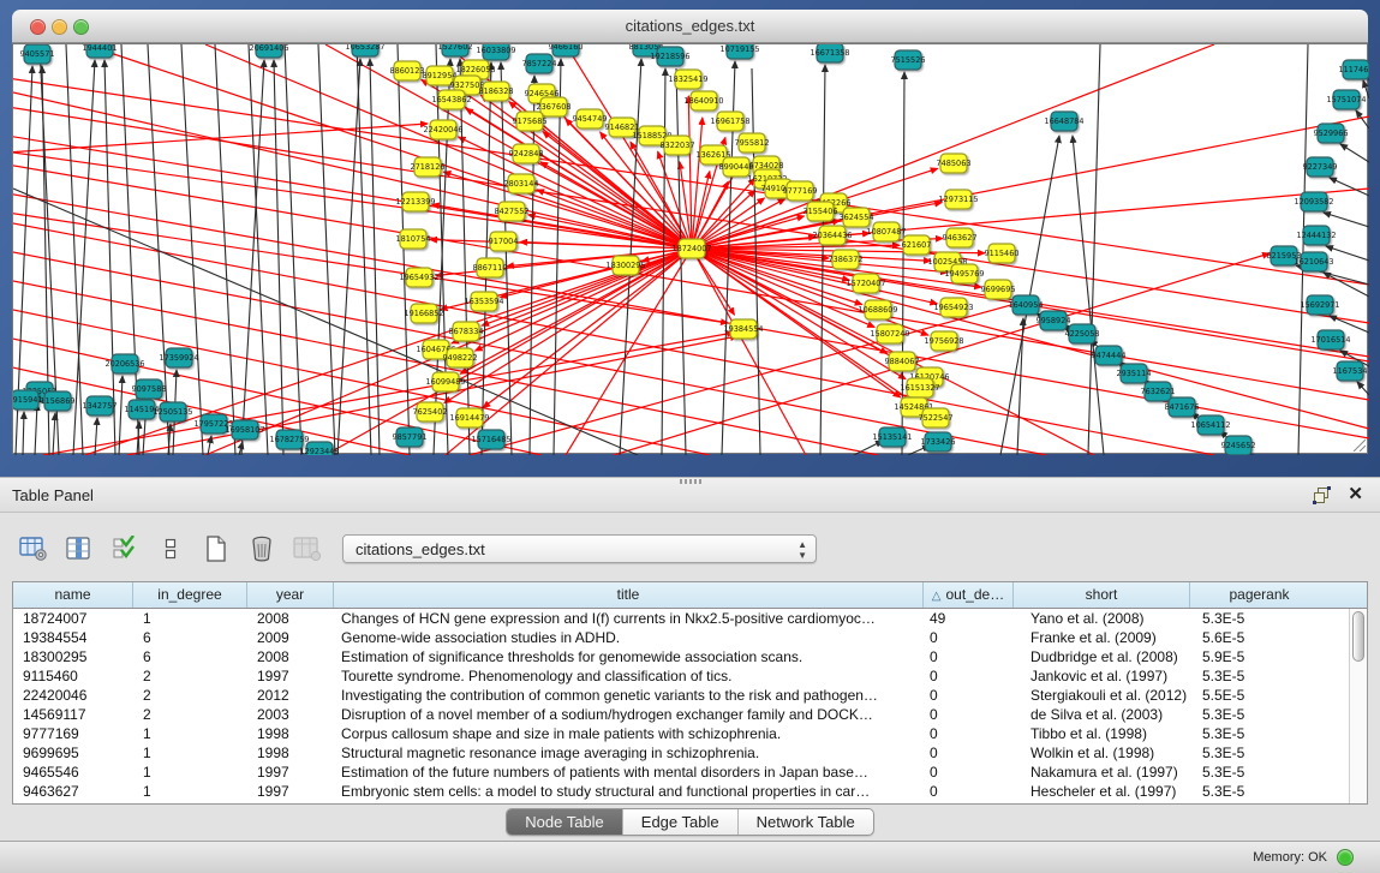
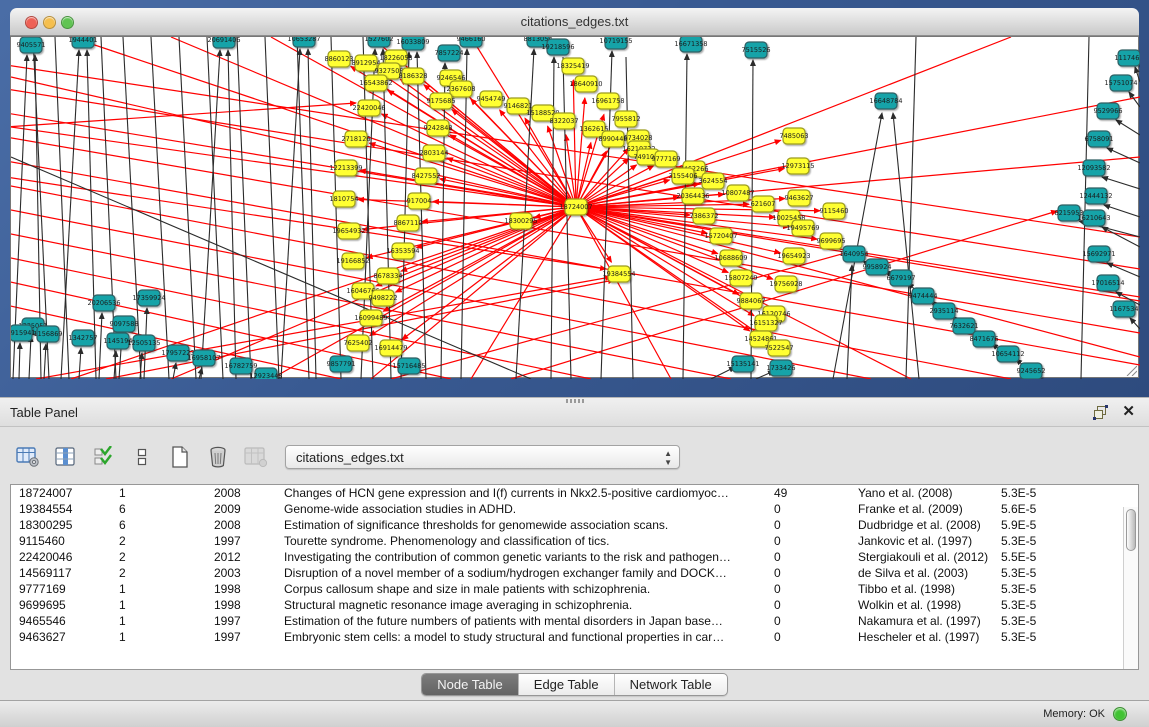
  citations_edges.txt
  9405571
  1944401
  20691406
  10653287
  1527602
  16033809
  7857224
  9466160
  881305
  19218596
  10719155
  16671358
  7515526
  8860123
  8912954
  18226058
  9327508
  8186328
  9246546
  16543862
  2367608
  9175685
  22420046
  9242848
  2718126
  2803144
  12213399
  8427552
  1810754
  917004
  8867110
  9454749
  9146821
  1518852
  18325419
  18640910
  16961758
  8322037
  7955812
  1362615
  8990448
  6734028
  74910
  7485063
  12973115
  9777169
  3155406
  3624554
  10807487
  20364436
  9463627
  621607
  9115460
  7386372
  10025458
  19495769
  9699695
  15720407
  10688609
  19654923
  15807249
  19756928
  9884067
  19384554
  16120746
  16151327
  14524861
  7522547
  18300295
  19654932
  19166852
  16353594
  8678334
  160467
  9498222
  16099489
  7625402
  16914479
  915941
  1156869
  1342757
  20206536
  17359924
  9097588
  1145194
  12505135
  17957223
  16958107
  16782759
  12923448
  9857791
  15716485
  15135141
  1733426
  1640954
  9958924
- 4225058
+ 6679197
  9474444
  2935114
  7632621
  8471676
  10654112
  9245652
  16648784
  111746
  15751074
  9529966
- 9227349
+ 6758091
  12093582
  12444132
  8215953
  16210643
  15692971
  17016514
  1167534
  18724007
  Table Panel
  ✕
  citations_edges.txt
  ▲
  ▼
- name
- in_degree
- year
- title
- △ out_de…
- short
- pagerank
  18724007
  1
  2008
  Changes of HCN gene expression and I(f) currents in Nkx2.5-positive cardiomyoc…
  49
  Yano et al. (2008)
  5.3E-5
  19384554
  6
  2009
  Genome-wide association studies in ADHD.
  0
  Franke et al. (2009)
  5.6E-5
  18300295
  6
  2008
  Estimation of significance thresholds for genomewide association scans.
  0
  Dudbridge et al. (2008)
  5.9E-5
  9115460
  2
  1997
  Tourette syndrome. Phenomenology and classification of tics.
  0
  Jankovic et al. (1997)
  5.3E-5
  22420046
  2
  2012
  Investigating the contribution of common genetic variants to the risk and pathogen…
  0
  Stergiakouli et al. (2012)
  5.5E-5
  14569117
  2
  2003
  Disruption of a novel member of a sodium/hydrogen exchanger family and DOCK…
  0
  de Silva et al. (2003)
  5.3E-5
  9777169
  1
  1998
  Corpus callosum shape and size in male patients with schizophrenia.
  0
  Tibbo et al. (1998)
  5.3E-5
  9699695
  1
  1998
  Structural magnetic resonance image averaging in schizophrenia.
  0
  Wolkin et al. (1998)
  5.3E-5
  9465546
  1
  1997
  Estimation of the future numbers of patients with mental disorders in Japan base…
  0
  Nakamura et al. (1997)
  5.3E-5
  9463627
  1
  1997
  Embryonic stem cells: a model to study structural and functional properties in car…
  0
  Hescheler et al. (1997)
  5.3E-5
  Node Table
  Edge Table
  Network Table
  Memory: OK
